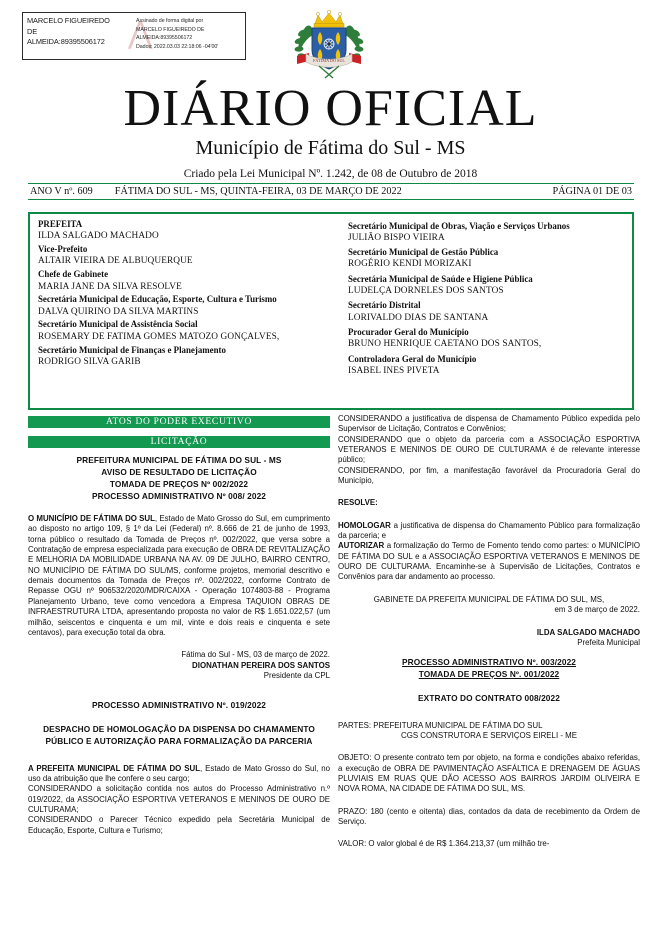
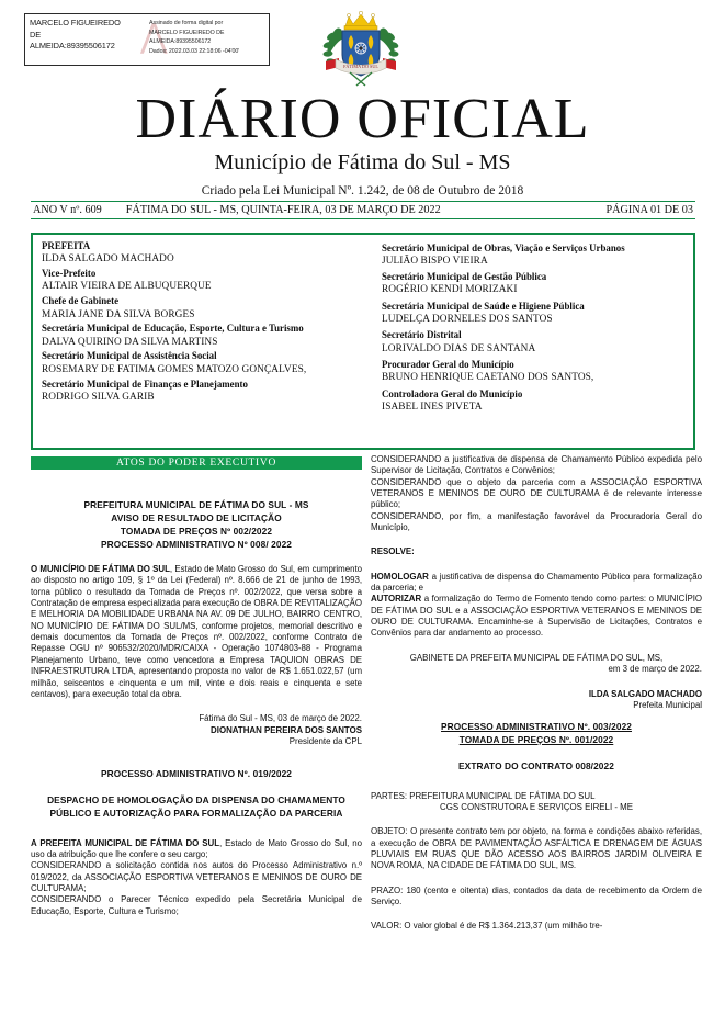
  MARCELO FIGUEIREDO
  DE
  ALMEIDA:89395506172
  ⋀
  DIÁRIO OFICIAL
  Município de Fátima do Sul - MS
  Criado pela Lei Municipal Nº. 1.242, de 08 de Outubro de 2018
  ANO V nº. 609
  FÁTIMA DO SUL - MS, QUINTA-FEIRA, 03 DE MARÇO DE 2022
  PÁGINA 01 DE 03
  PREFEITA
  ILDA SALGADO MACHADO
  Vice-Prefeito
  ALTAIR VIEIRA DE ALBUQUERQUE
  Chefe de Gabinete
- MARIA JANE DA SILVA RESOLVE
+ MARIA JANE DA SILVA BORGES
  Secretária Municipal de Educação, Esporte, Cultura e Turismo
  DALVA QUIRINO DA SILVA MARTINS
  Secretário Municipal de Assistência Social
  ROSEMARY DE FATIMA GOMES MATOZO GONÇALVES,
  Secretário Municipal de Finanças e Planejamento
  RODRIGO SILVA GARIB
  Secretário Municipal de Obras, Viação e Serviços Urbanos
  JULIÃO BISPO VIEIRA
  Secretário Municipal de Gestão Pública
  ROGÉRIO KENDI MORIZAKI
  Secretária Municipal de Saúde e Higiene Pública
  LUDELÇA DORNELES DOS SANTOS
  Secretário Distrital
  LORIVALDO DIAS DE SANTANA
  Procurador Geral do Município
  BRUNO HENRIQUE CAETANO DOS SANTOS,
  Controladora Geral do Município
  ISABEL INES PIVETA
  ATOS DO PODER EXECUTIVO
- LICITAÇÃO
  PREFEITURA MUNICIPAL DE FÁTIMA DO SUL - MS
  AVISO DE RESULTADO DE LICITAÇÃO
  TOMADA DE PREÇOS Nº 002/2022
  PROCESSO ADMINISTRATIVO Nº 008/ 2022
  O MUNICÍPIO DE FÁTIMA DO SUL, Estado de Mato Grosso do Sul, em cumprimento ao disposto no artigo 109, § 1º da Lei (Federal) nº. 8.666 de 21 de junho de 1993, torna público o resultado da Tomada de Preços nº. 002/2022, que versa sobre a Contratação de empresa especializada para execução de OBRA DE REVITALIZAÇÃO E MELHORIA DA MOBILIDADE URBANA NA AV. 09 DE JULHO, BAIRRO CENTRO, NO MUNICÍPIO DE FÁTIMA DO SUL/MS, conforme projetos, memorial descritivo e demais documentos da Tomada de Preços nº. 002/2022, conforme Contrato de Repasse OGU nº 906532/2020/MDR/CAIXA - Operação 1074803-88 - Programa Planejamento Urbano, teve como vencedora a Empresa TAQUION OBRAS DE INFRAESTRUTURA LTDA, apresentando proposta no valor de R$ 1.651.022,57 (um milhão, seiscentos e cinquenta e um mil, vinte e dois reais e cinquenta e sete centavos), para execução total da obra.
  Fátima do Sul - MS, 03 de março de 2022.
  DIONATHAN PEREIRA DOS SANTOS
  Presidente da CPL
  PROCESSO ADMINISTRATIVO Nº. 019/2022
  DESPACHO DE HOMOLOGAÇÃO DA DISPENSA DO CHAMAMENTO PÚBLICO E AUTORIZAÇÃO PARA FORMALIZAÇÃO DA PARCERIA
  A PREFEITA MUNICIPAL DE FÁTIMA DO SUL, Estado de Mato Grosso do Sul, no uso da atribuição que lhe confere o seu cargo;
  CONSIDERANDO a solicitação contida nos autos do Processo Administrativo n.º 019/2022, da ASSOCIAÇÃO ESPORTIVA VETERANOS E MENINOS DE OURO DE CULTURAMA;
  CONSIDERANDO o Parecer Técnico expedido pela Secretária Municipal de Educação, Esporte, Cultura e Turismo;
  CONSIDERANDO a justificativa de dispensa de Chamamento Público expedida pelo Supervisor de Licitação, Contratos e Convênios;
  CONSIDERANDO que o objeto da parceria com a ASSOCIAÇÃO ESPORTIVA VETERANOS E MENINOS DE OURO DE CULTURAMA é de relevante interesse público;
  CONSIDERANDO, por fim, a manifestação favorável da Procuradoria Geral do Município,
  RESOLVE:
  HOMOLOGAR a justificativa de dispensa do Chamamento Público para formalização da parceria; e
  AUTORIZAR a formalização do Termo de Fomento tendo como partes: o MUNICÍPIO DE FÁTIMA DO SUL e a ASSOCIAÇÃO ESPORTIVA VETERANOS E MENINOS DE OURO DE CULTURAMA. Encaminhe-se à Supervisão de Licitações, Contratos e Convênios para dar andamento ao processo.
  GABINETE DA PREFEITA MUNICIPAL DE FÁTIMA DO SUL, MS,
  em 3 de março de 2022.
  ILDA SALGADO MACHADO
  Prefeita Municipal
  PROCESSO ADMINISTRATIVO Nº. 003/2022
  TOMADA DE PREÇOS Nº. 001/2022
  EXTRATO DO CONTRATO 008/2022
  PARTES: PREFEITURA MUNICIPAL DE FÁTIMA DO SUL
  CGS CONSTRUTORA E SERVIÇOS EIRELI - ME
  OBJETO: O presente contrato tem por objeto, na forma e condições abaixo referidas, a execução de OBRA DE PAVIMENTAÇÃO ASFÁLTICA E DRENAGEM DE ÁGUAS PLUVIAIS EM RUAS QUE DÃO ACESSO AOS BAIRROS JARDIM OLIVEIRA E NOVA ROMA, NA CIDADE DE FÁTIMA DO SUL, MS.
  PRAZO: 180 (cento e oitenta) dias, contados da data de recebimento da Ordem de Serviço.
  VALOR: O valor global é de R$ 1.364.213,37 (um milhão tre-
